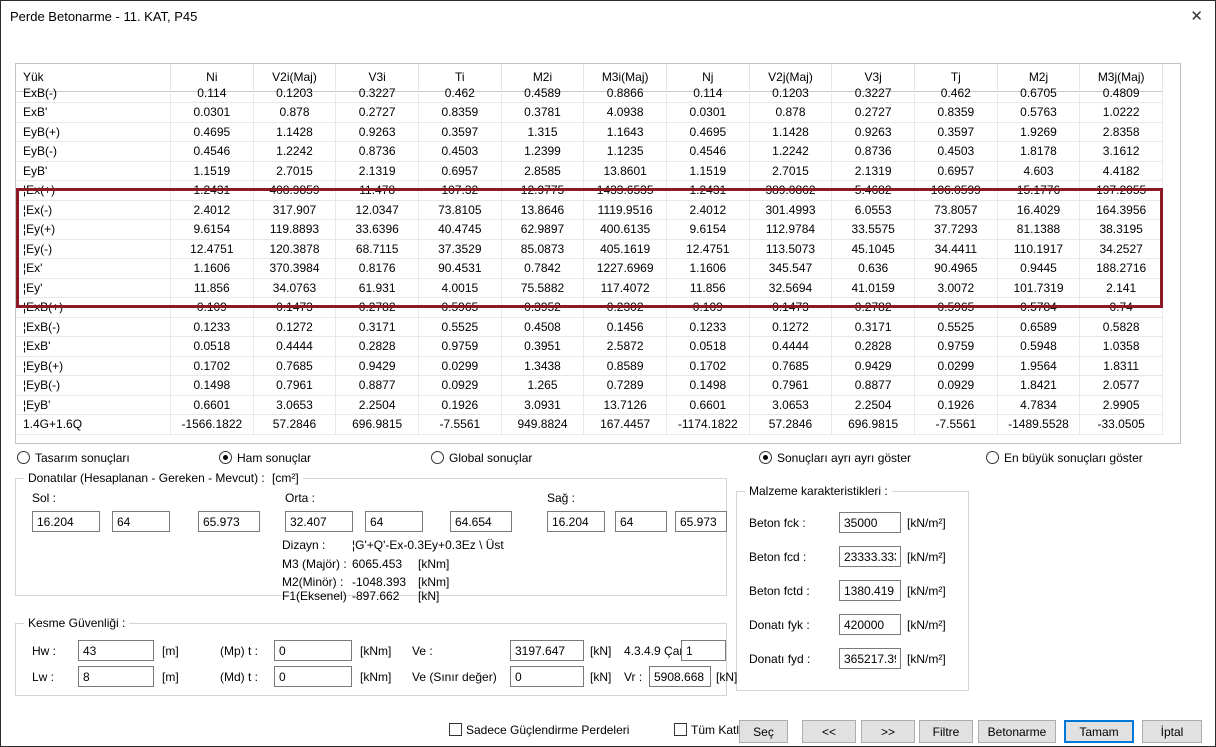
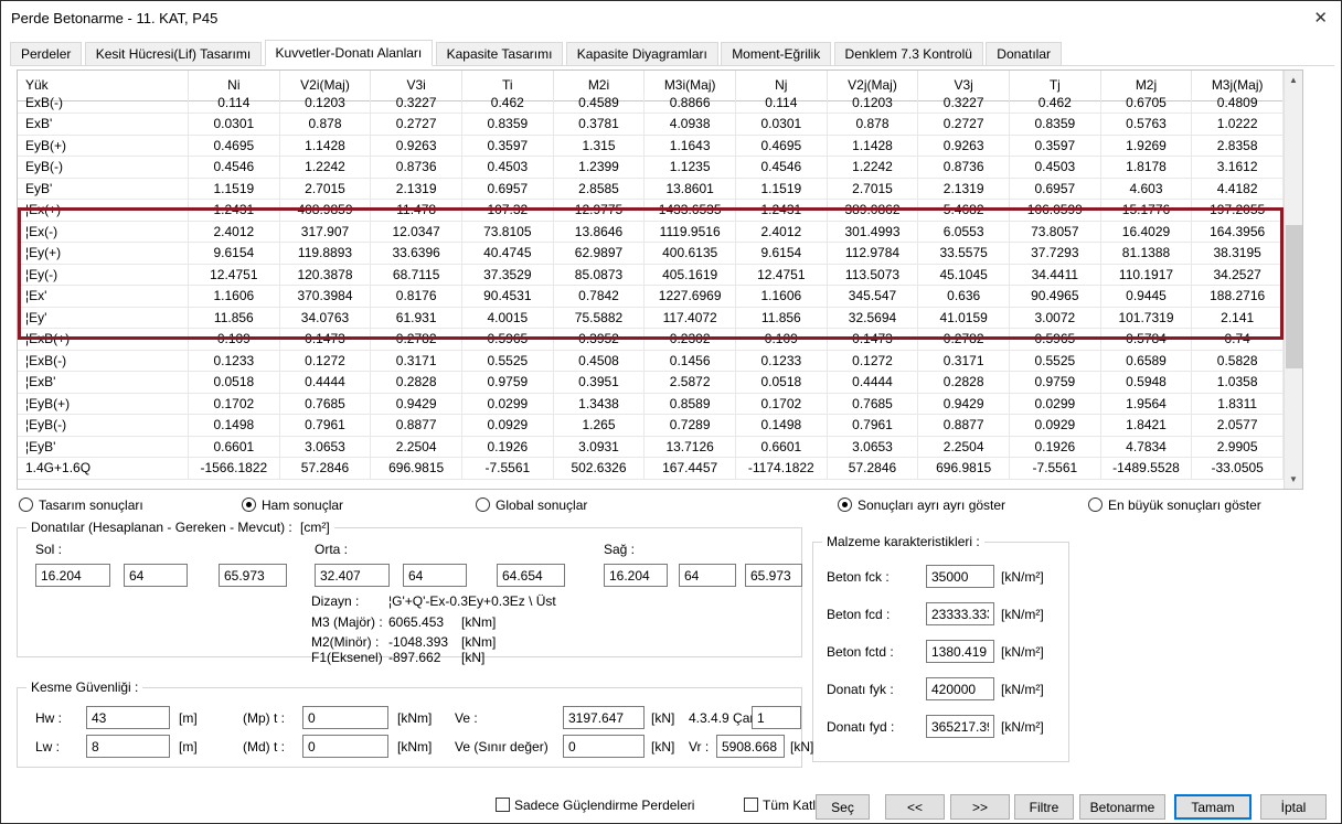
  Perde Betonarme - 11. KAT, P45
  ✕
+ Perdeler Kesit Hücresi(Lif) Tasarımı Kuvvetler-Donatı Alanları Kapasite Tasarımı Kapasite Diyagramları Moment-Eğrilik Denklem 7.3 Kontrolü Donatılar
  Yük
  Ni
  V2i(Maj)
  V3i
  Ti
  M2i
  M3i(Maj)
  Nj
  V2j(Maj)
  V3j
  Tj
  M2j
  M3j(Maj)
  ExB(-)
  0.114
  0.1203
  0.3227
  0.462
  0.4589
  0.8866
  0.114
  0.1203
  0.3227
  0.462
  0.6705
  0.4809
  ExB'
  0.0301
  0.878
  0.2727
  0.8359
  0.3781
  4.0938
  0.0301
  0.878
  0.2727
  0.8359
  0.5763
  1.0222
  EyB(+)
  0.4695
  1.1428
  0.9263
  0.3597
  1.315
  1.1643
  0.4695
  1.1428
  0.9263
  0.3597
  1.9269
  2.8358
  EyB(-)
  0.4546
  1.2242
  0.8736
  0.4503
  1.2399
  1.1235
  0.4546
  1.2242
  0.8736
  0.4503
  1.8178
  3.1612
  EyB'
  1.1519
  2.7015
  2.1319
  0.6957
  2.8585
  13.8601
  1.1519
  2.7015
  2.1319
  0.6957
  4.603
  4.4182
  ¦Ex(+)
  1.2431
  408.9859
  11.478
  107.32
  12.9775
  1433.6535
  1.2431
  389.0862
  5.4682
  106.0599
  15.1776
  197.2055
  ¦Ex(-)
  2.4012
  317.907
  12.0347
  73.8105
  13.8646
  1119.9516
  2.4012
  301.4993
  6.0553
  73.8057
  16.4029
  164.3956
  ¦Ey(+)
  9.6154
  119.8893
  33.6396
  40.4745
  62.9897
  400.6135
  9.6154
  112.9784
  33.5575
  37.7293
  81.1388
  38.3195
  ¦Ey(-)
  12.4751
  120.3878
  68.7115
  37.3529
  85.0873
  405.1619
  12.4751
  113.5073
  45.1045
  34.4411
  110.1917
  34.2527
  ¦Ex'
  1.1606
  370.3984
  0.8176
  90.4531
  0.7842
  1227.6969
  1.1606
  345.547
  0.636
  90.4965
  0.9445
  188.2716
  ¦Ey'
  11.856
  34.0763
  61.931
  4.0015
  75.5882
  117.4072
  11.856
  32.5694
  41.0159
  3.0072
  101.7319
  2.141
  ¦ExB(+)
  0.109
  0.1473
  0.2782
  0.5965
  0.3952
  0.2302
  0.109
  0.1473
  0.2782
  0.5965
  0.5784
  0.74
  ¦ExB(-)
  0.1233
  0.1272
  0.3171
  0.5525
  0.4508
  0.1456
  0.1233
  0.1272
  0.3171
  0.5525
  0.6589
  0.5828
  ¦ExB'
  0.0518
  0.4444
  0.2828
  0.9759
  0.3951
  2.5872
  0.0518
  0.4444
  0.2828
  0.9759
  0.5948
  1.0358
  ¦EyB(+)
  0.1702
  0.7685
  0.9429
  0.0299
  1.3438
  0.8589
  0.1702
  0.7685
  0.9429
  0.0299
  1.9564
  1.8311
  ¦EyB(-)
  0.1498
  0.7961
  0.8877
  0.0929
  1.265
  0.7289
  0.1498
  0.7961
  0.8877
  0.0929
  1.8421
  2.0577
  ¦EyB'
  0.6601
  3.0653
  2.2504
  0.1926
  3.0931
  13.7126
  0.6601
  3.0653
  2.2504
  0.1926
  4.7834
  2.9905
  1.4G+1.6Q
  -1566.1822
  57.2846
  696.9815
  -7.5561
- 949.8824
+ 502.6326
  167.4457
  -1174.1822
  57.2846
  696.9815
  -7.5561
  -1489.5528
  -33.0505
+ ▲
+ ▼
  Tasarım sonuçları
  Ham sonuçlar
  Global sonuçlar
  Sonuçları ayrı ayrı göster
  En büyük sonuçları göster
  Donatılar (Hesaplanan - Gereken - Mevcut) :
  [cm²]
  Sol :
  16.204
  64
  65.973
  Orta :
  32.407
  64
  64.654
  Sağ :
  16.204
  64
  65.973
  Dizayn :
  ¦G'+Q'-Ex-0.3Ey+0.3Ez \ Üst
  M3 (Majör) :
  6065.453
  [kNm]
  M2(Minör) :
  -1048.393
  [kNm]
  F1(Eksenel)
  -897.662
  [kN]
  Malzeme karakteristikleri :
  Beton fck :
  35000
  [kN/m²]
  Beton fcd :
  23333.33
  [kN/m²]
  Beton fctd :
  1380.419
  [kN/m²]
  Donatı fyk :
  420000
  [kN/m²]
  Donatı fyd :
  365217.3
  [kN/m²]
  Kesme Güvenliği :
  Hw :
  43
  [m]
  (Mp) t :
  0
  [kNm]
  Ve :
  3197.647
  [kN]
  1
  Lw :
  8
  [m]
  (Md) t :
  0
  [kNm]
  Ve (Sınır değer)
  0
  [kN]
  Vr :
  5908.668
  [kN]
  Sadece Güçlendirme Perdeleri
  Tüm Katl
  Seç
  <<
  >>
  Filtre
  Betonarme
  Tamam
  İptal
